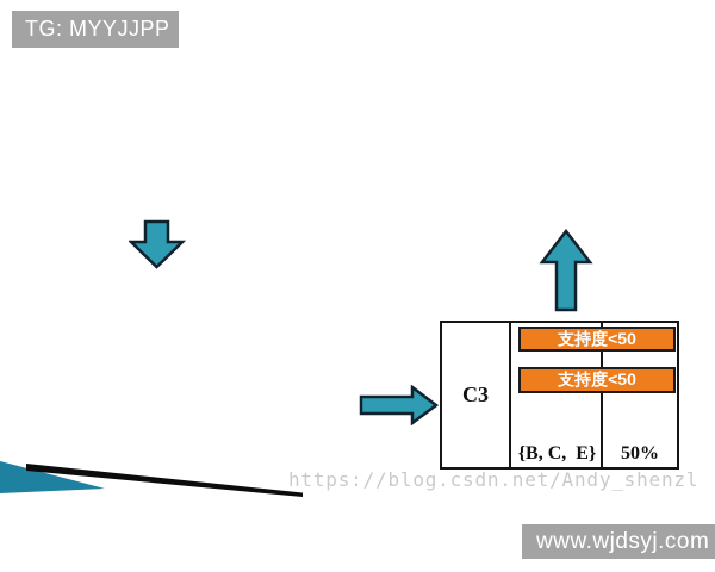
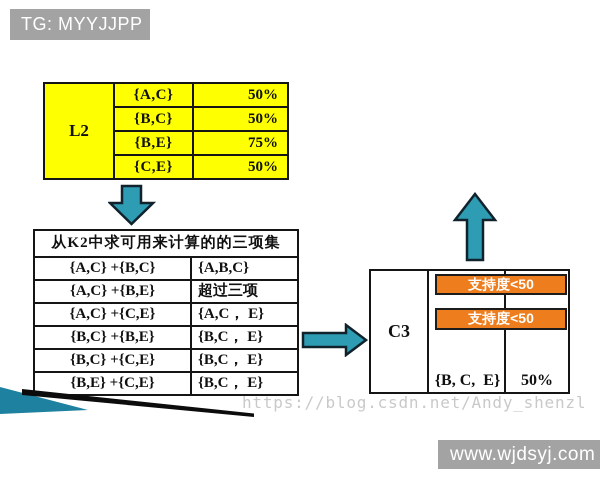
  TG: MYYJJPP
+ L2	{A,C}	50%
+ {B,C}	50%
+ {B,E}	75%
+ {C,E}	50%
+ 从K2中求可用来计算的的三项集
+ {A,C} +{B,C}	{A,B,C}
+ {A,C} +{B,E}	超过三项
+ {A,C} +{C,E}	{A,C， E}
+ {B,C} +{B,E}	{B,C， E}
+ {B,C} +{C,E}	{B,C， E}
+ {B,E} +{C,E}	{B,C， E}
  C3
  支持度<50
  支持度<50
  {B, C, E}
  50%
  https://blog.csdn.net/Andy_shenzl
  www.wjdsyj.com
